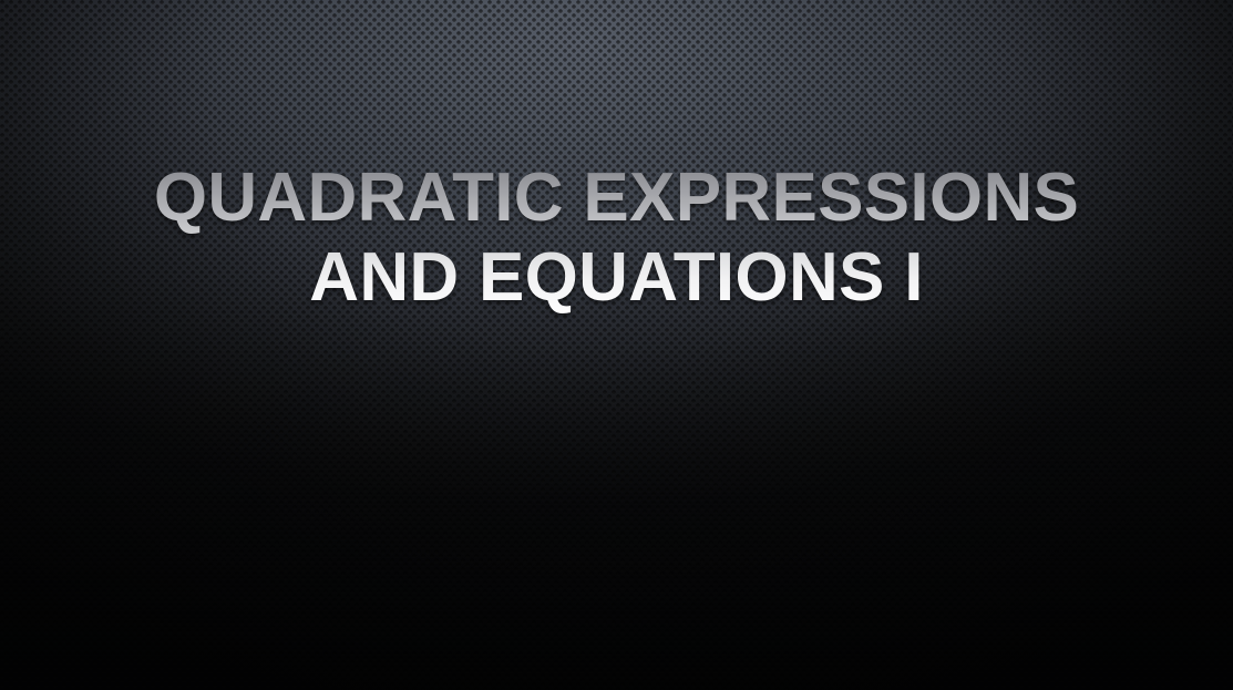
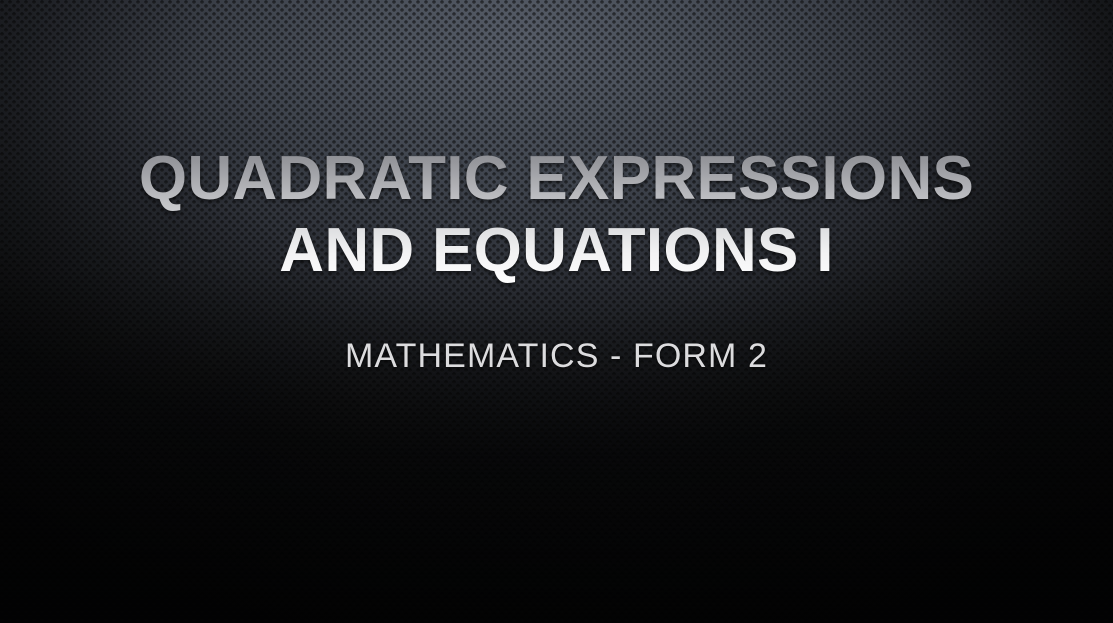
  QUADRATIC EXPRESSIONS
  AND EQUATIONS I
+ MATHEMATICS - FORM 2
